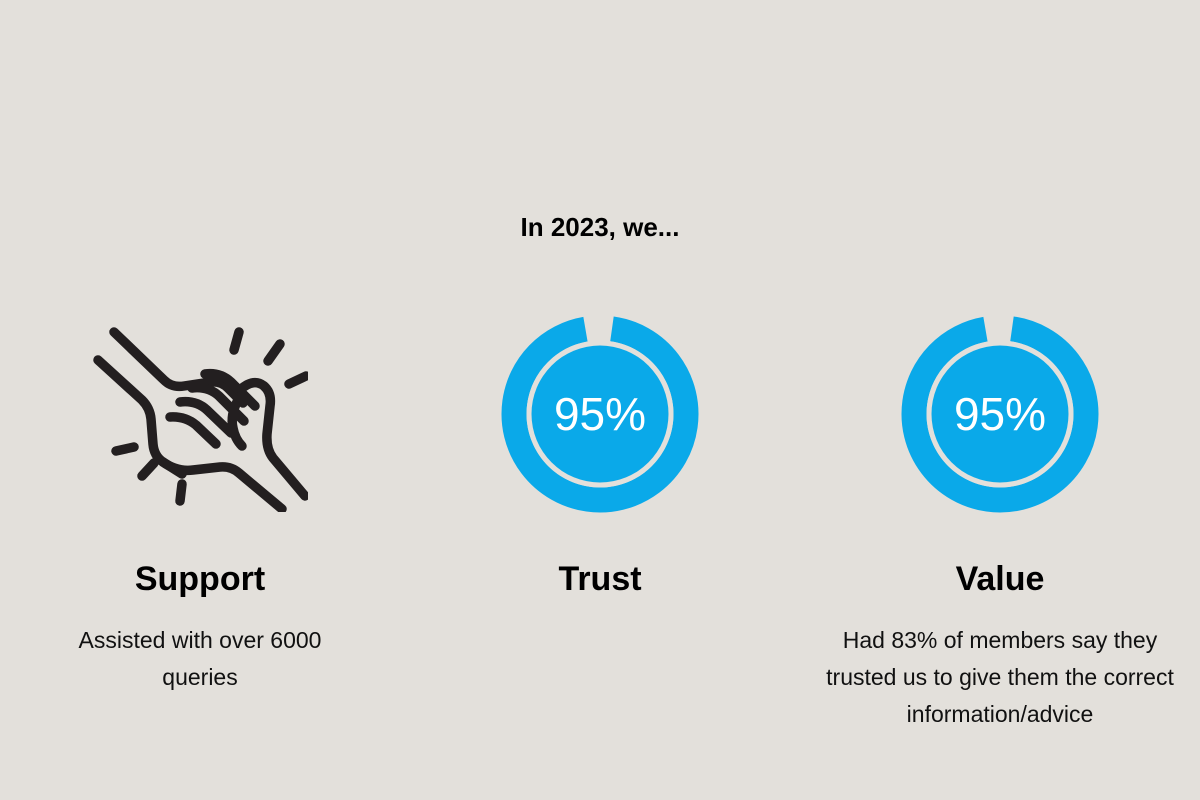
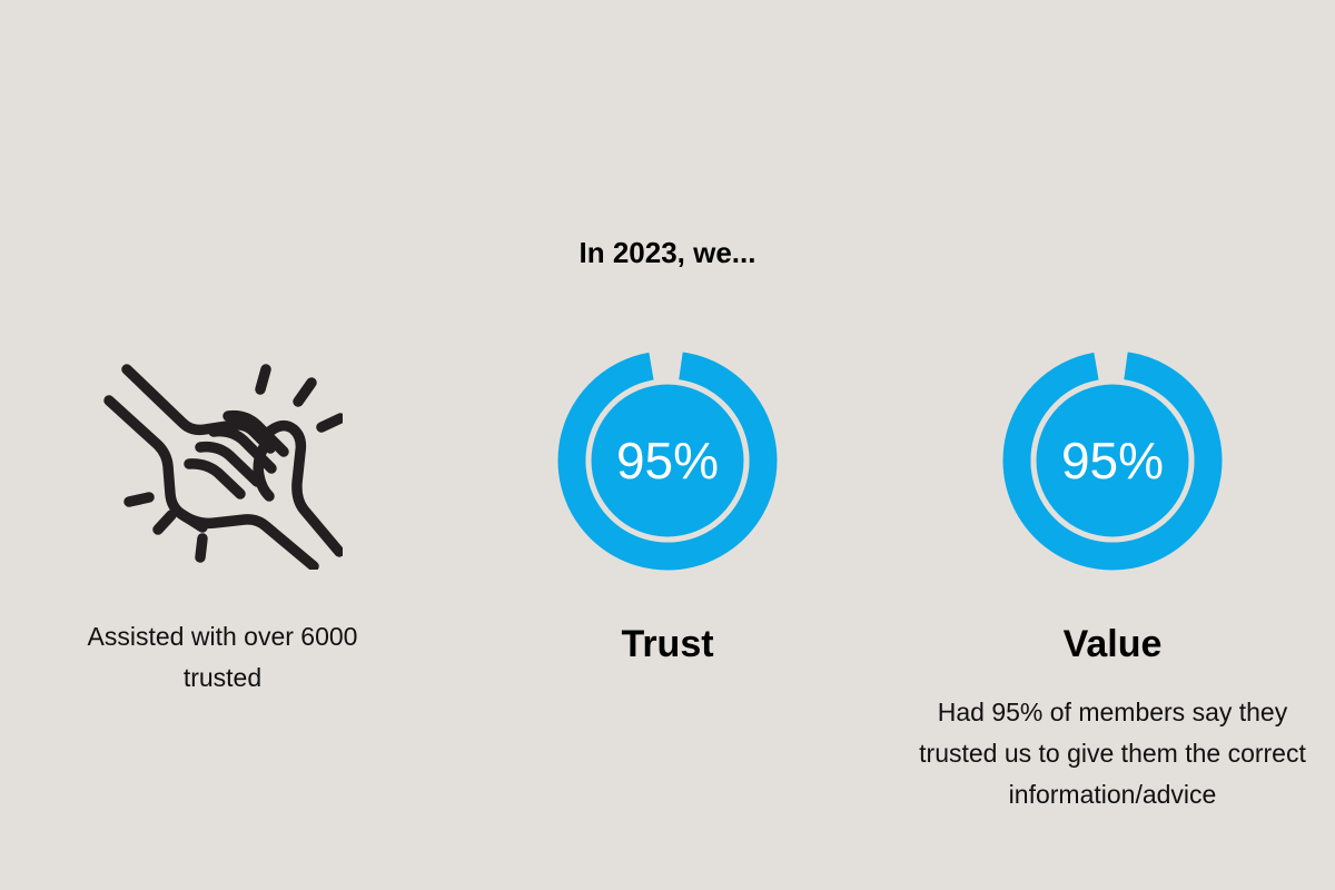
  In 2023, we...
- Support
- Assisted with over 6000 queries
+ Assisted with over 6000 trusted
  95%
  Trust
  95%
  Value
- Had 83% of members say they trusted us to give them the correct information/advice
+ Had 95% of members say they trusted us to give them the correct information/advice
